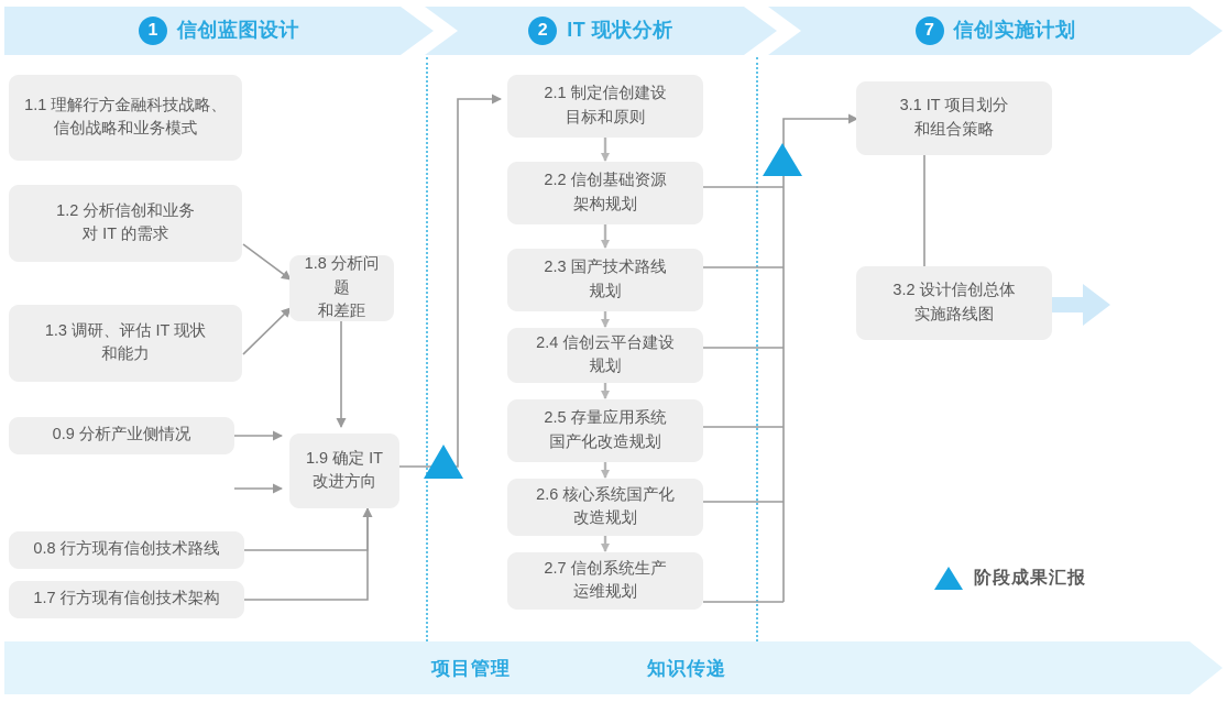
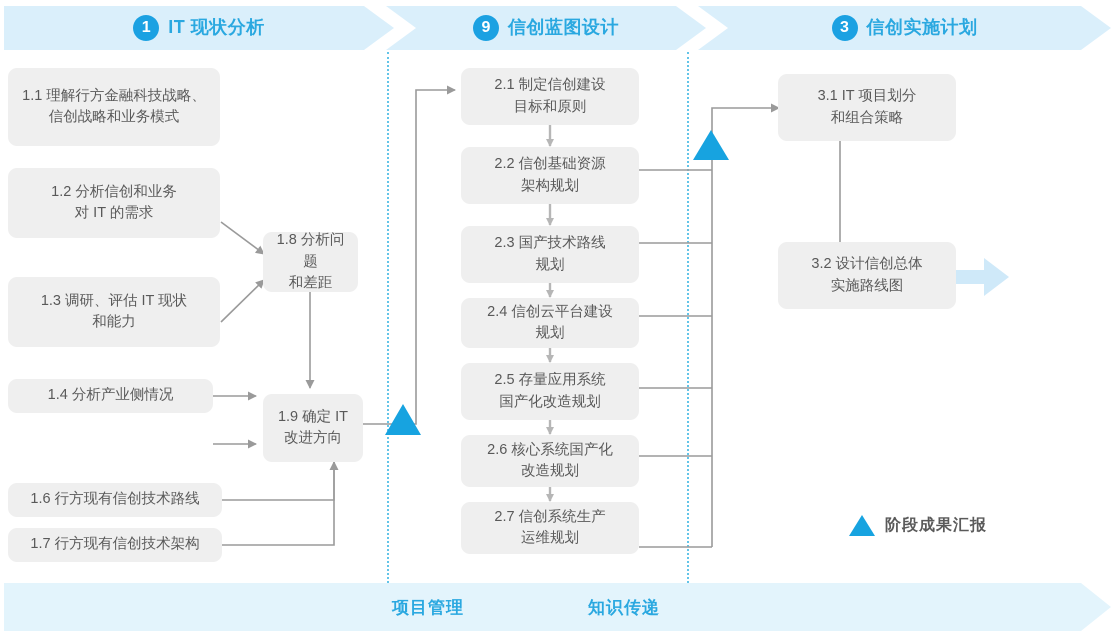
  1
- 信创蓝图设计
+ IT 现状分析
- 2
+ 9
- IT 现状分析
+ 信创蓝图设计
- 7
+ 3
  信创实施计划
  1.1 理解行方金融科技战略、
  信创战略和业务模式
  1.2 分析信创和业务
  对 IT 的需求
  1.3 调研、评估 IT 现状
  和能力
- 0.9 分析产业侧情况
+ 1.4 分析产业侧情况
- 0.8 行方现有信创技术路线
+ 1.6 行方现有信创技术路线
  1.7 行方现有信创技术架构
  1.8 分析问题
  和差距
  1.9 确定 IT
  改进方向
  2.1 制定信创建设
  目标和原则
  2.2 信创基础资源
  架构规划
  2.3 国产技术路线
  规划
  2.4 信创云平台建设
  规划
  2.5 存量应用系统
  国产化改造规划
  2.6 核心系统国产化
  改造规划
  2.7 信创系统生产
  运维规划
  3.1 IT 项目划分
  和组合策略
  3.2 设计信创总体
  实施路线图
  阶段成果汇报
  项目管理
  知识传递
